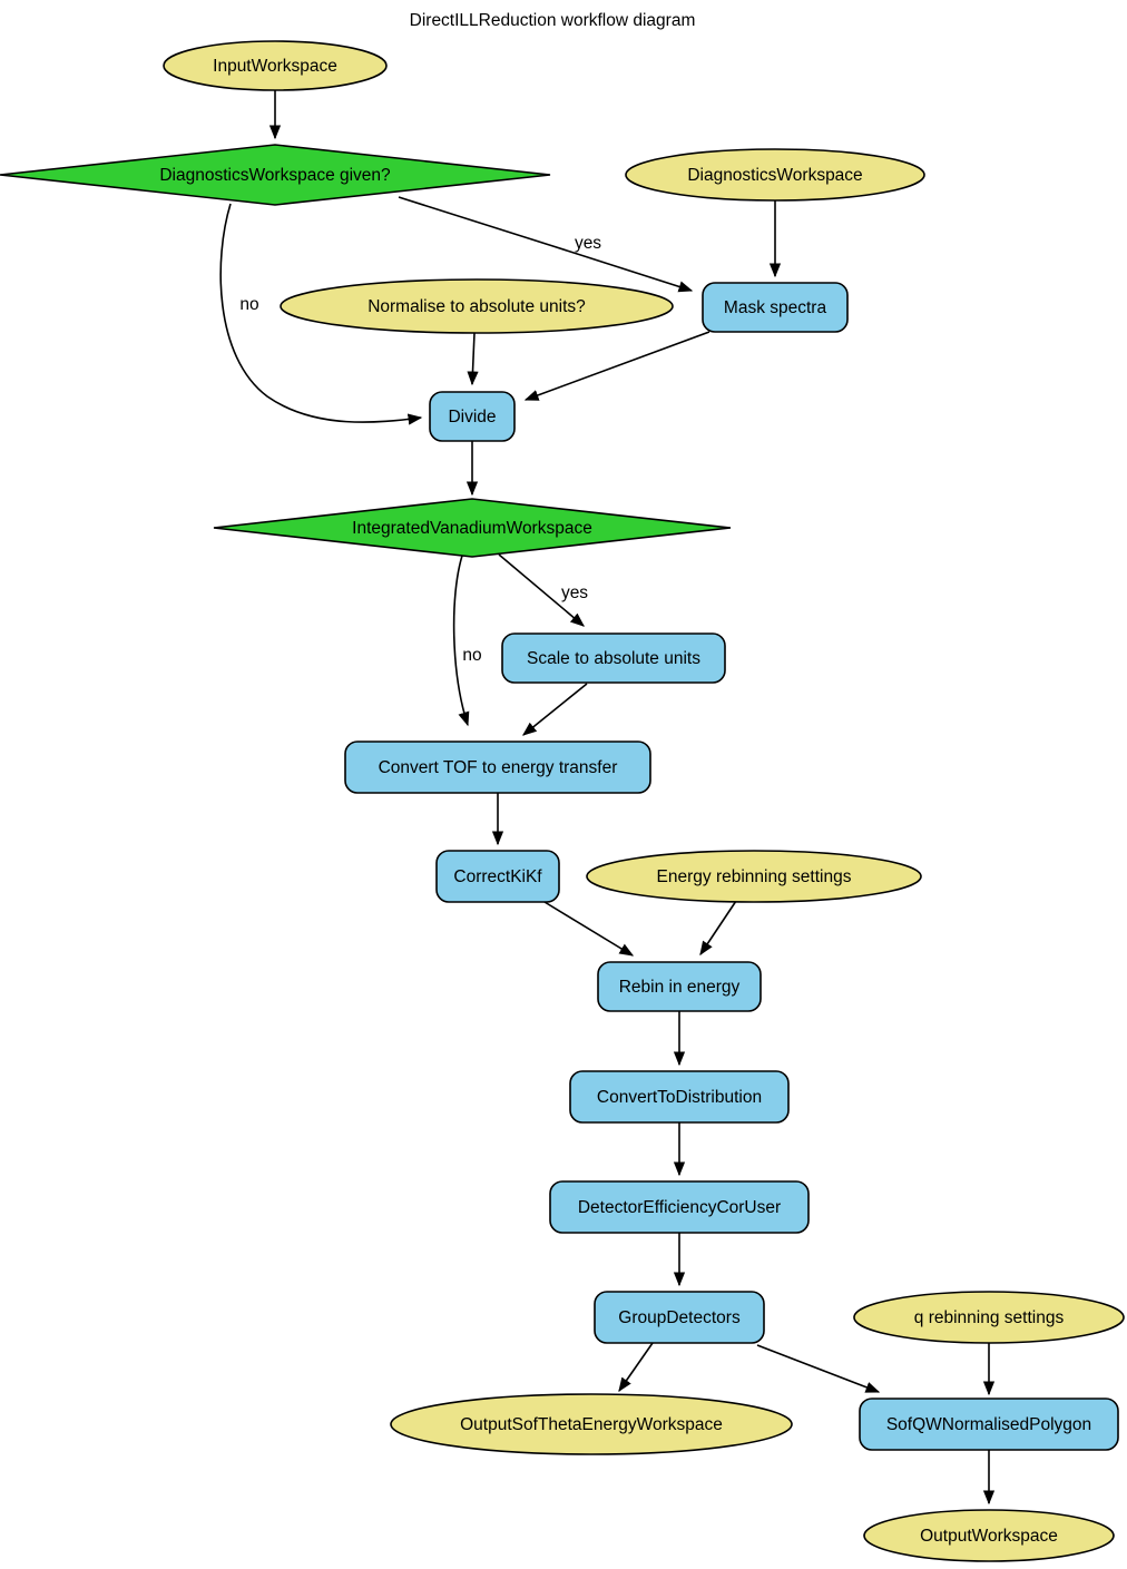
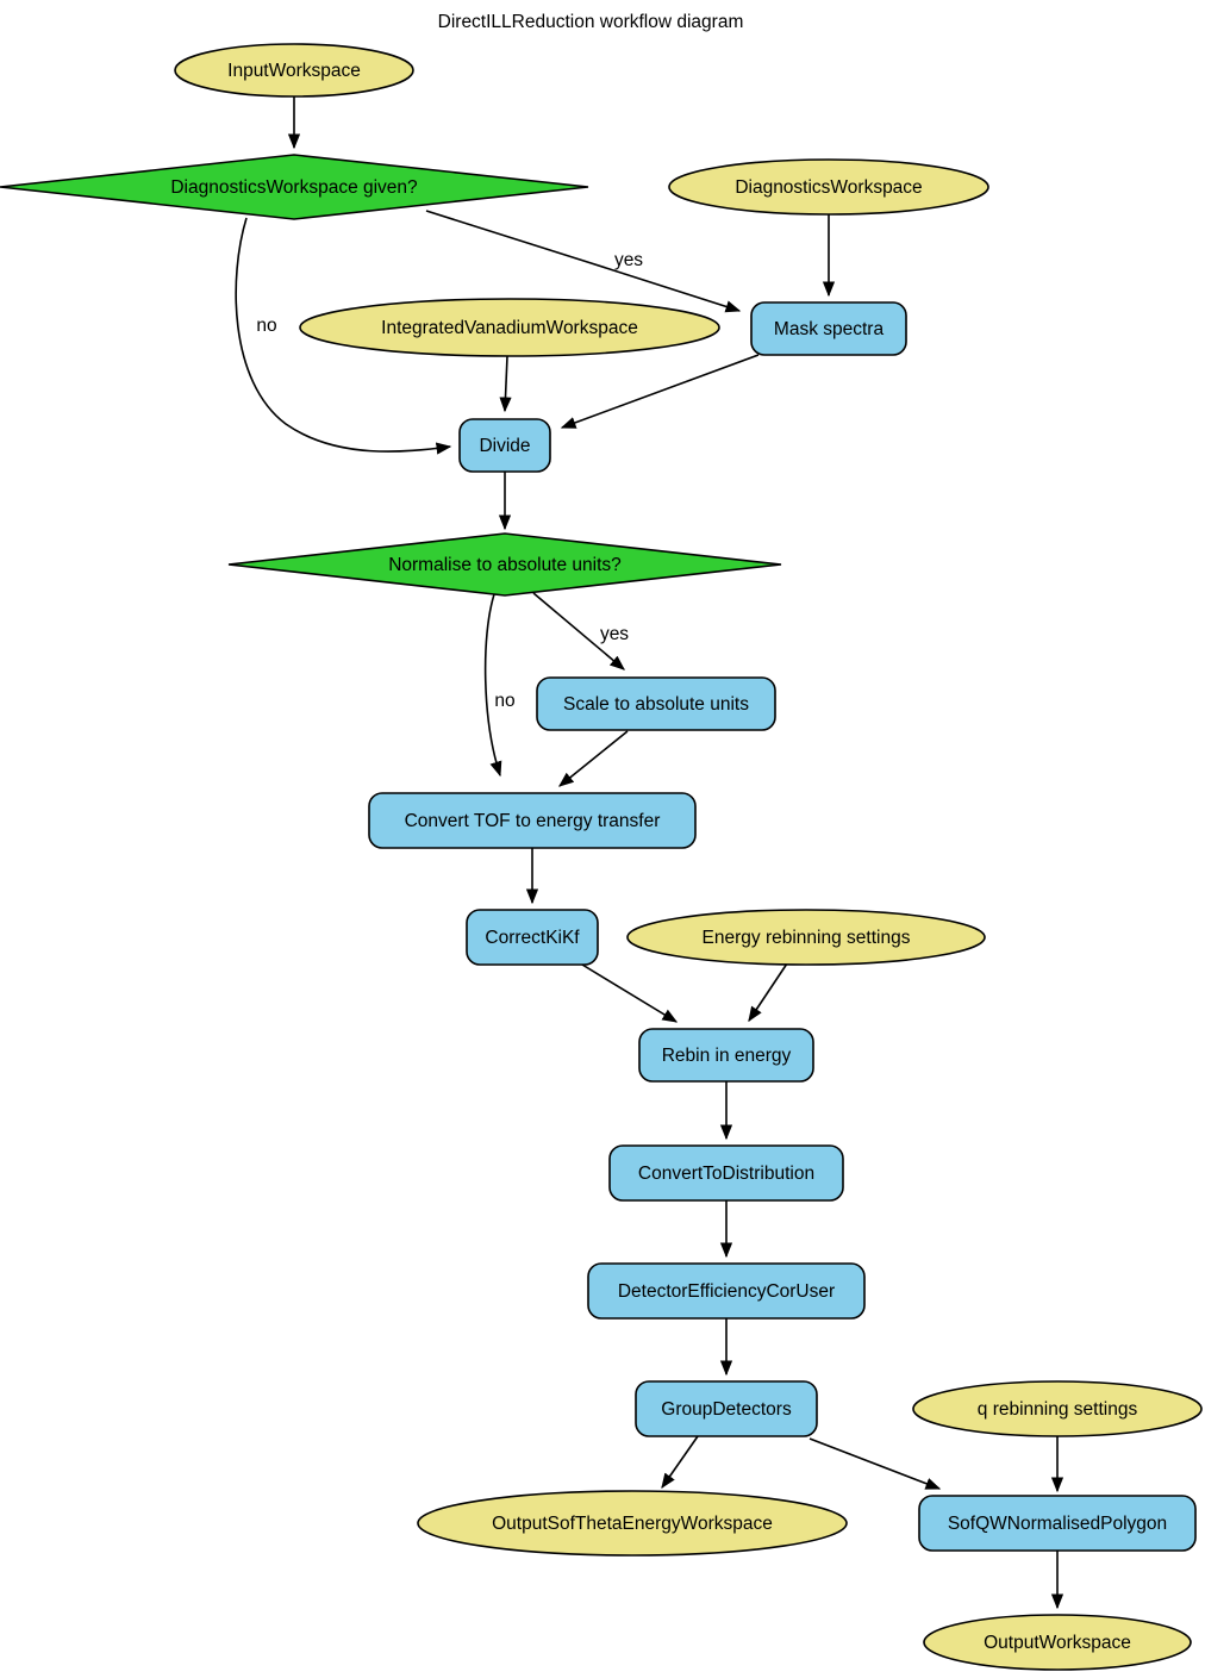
  DirectILLReduction workflow diagram
  yes
  no
  yes
  no
  InputWorkspace
  DiagnosticsWorkspace given?
  DiagnosticsWorkspace
  Mask spectra
- Normalise to absolute units?
+ IntegratedVanadiumWorkspace
  Divide
- IntegratedVanadiumWorkspace
+ Normalise to absolute units?
  Scale to absolute units
  Convert TOF to energy transfer
  CorrectKiKf
  Energy rebinning settings
  Rebin in energy
  ConvertToDistribution
  DetectorEfficiencyCorUser
  GroupDetectors
  q rebinning settings
  OutputSofThetaEnergyWorkspace
  SofQWNormalisedPolygon
  OutputWorkspace
